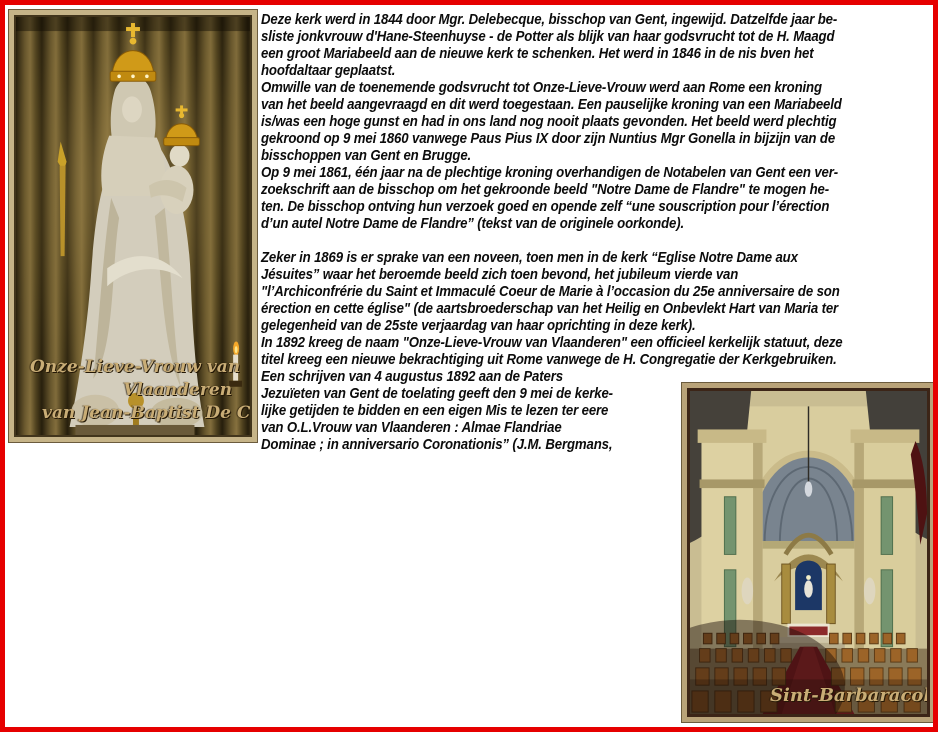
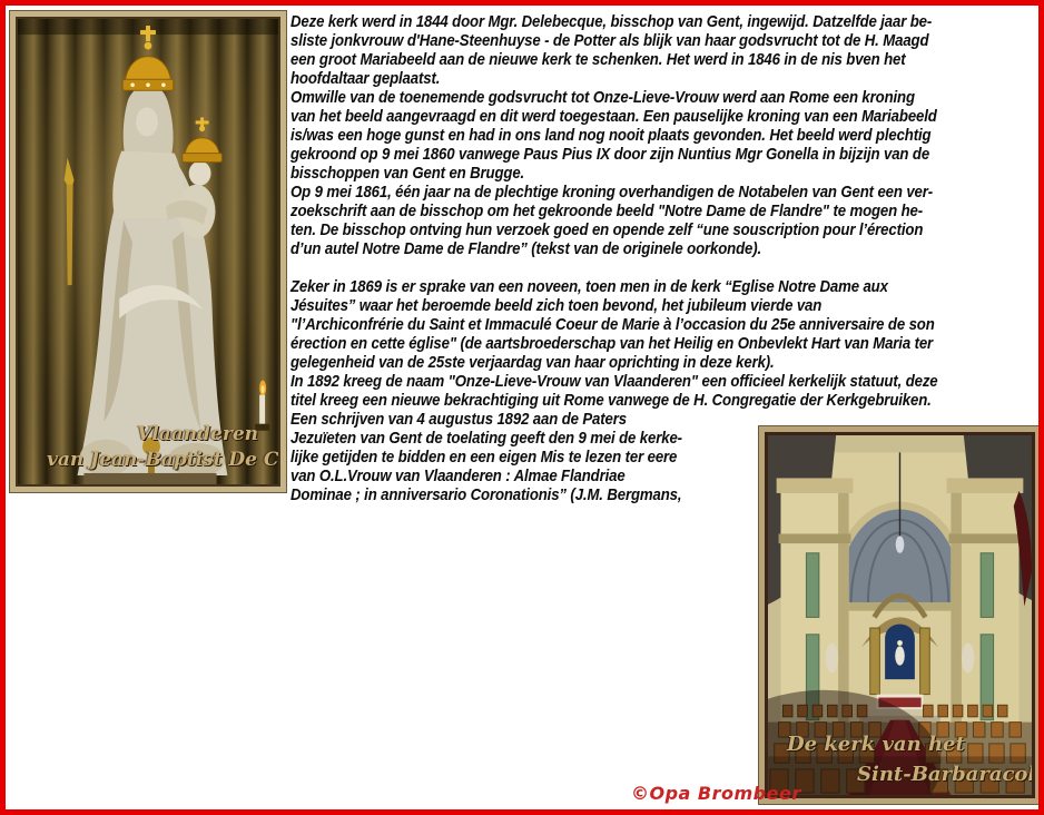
- Onze-Lieve-Vrouw van
  Vlaanderen
  van Jean-Baptist De C
+ De kerk van het
  Sint-Barbaracol
  Deze kerk werd in 1844 door Mgr. Delebecque, bisschop van Gent, ingewijd. Datzelfde jaar be-
  sliste jonkvrouw d'Hane-Steenhuyse - de Potter als blijk van haar godsvrucht tot de H. Maagd
  een groot Mariabeeld aan de nieuwe kerk te schenken. Het werd in 1846 in de nis bven het
  hoofdaltaar geplaatst.
  Omwille van de toenemende godsvrucht tot Onze-Lieve-Vrouw werd aan Rome een kroning
  van het beeld aangevraagd en dit werd toegestaan. Een pauselijke kroning van een Mariabeeld
  is/was een hoge gunst en had in ons land nog nooit plaats gevonden. Het beeld werd plechtig
  gekroond op 9 mei 1860 vanwege Paus Pius IX door zijn Nuntius Mgr Gonella in bijzijn van de
  bisschoppen van Gent en Brugge.
  Op 9 mei 1861, één jaar na de plechtige kroning overhandigen de Notabelen van Gent een ver-
  zoekschrift aan de bisschop om het gekroonde beeld "Notre Dame de Flandre" te mogen he-
  ten. De bisschop ontving hun verzoek goed en opende zelf “une souscription pour l’érection
  d’un autel Notre Dame de Flandre” (tekst van de originele oorkonde).
  Zeker in 1869 is er sprake van een noveen, toen men in de kerk “Eglise Notre Dame aux
  Jésuites” waar het beroemde beeld zich toen bevond, het jubileum vierde van
  "l’Archiconfrérie du Saint et Immaculé Coeur de Marie à l’occasion du 25e anniversaire de son
  érection en cette église" (de aartsbroederschap van het Heilig en Onbevlekt Hart van Maria ter
  gelegenheid van de 25ste verjaardag van haar oprichting in deze kerk).
  In 1892 kreeg de naam "Onze-Lieve-Vrouw van Vlaanderen" een officieel kerkelijk statuut, deze
  titel kreeg een nieuwe bekrachtiging uit Rome vanwege de H. Congregatie der Kerkgebruiken.
  Een schrijven van 4 augustus 1892 aan de Paters
  Jezuïeten van Gent de toelating geeft den 9 mei de kerke-
  lijke getijden te bidden en een eigen Mis te lezen ter eere
  van O.L.Vrouw van Vlaanderen : Almae Flandriae
  Dominae ; in anniversario Coronationis” (J.M. Bergmans,
+ ©Opa Brombeer
